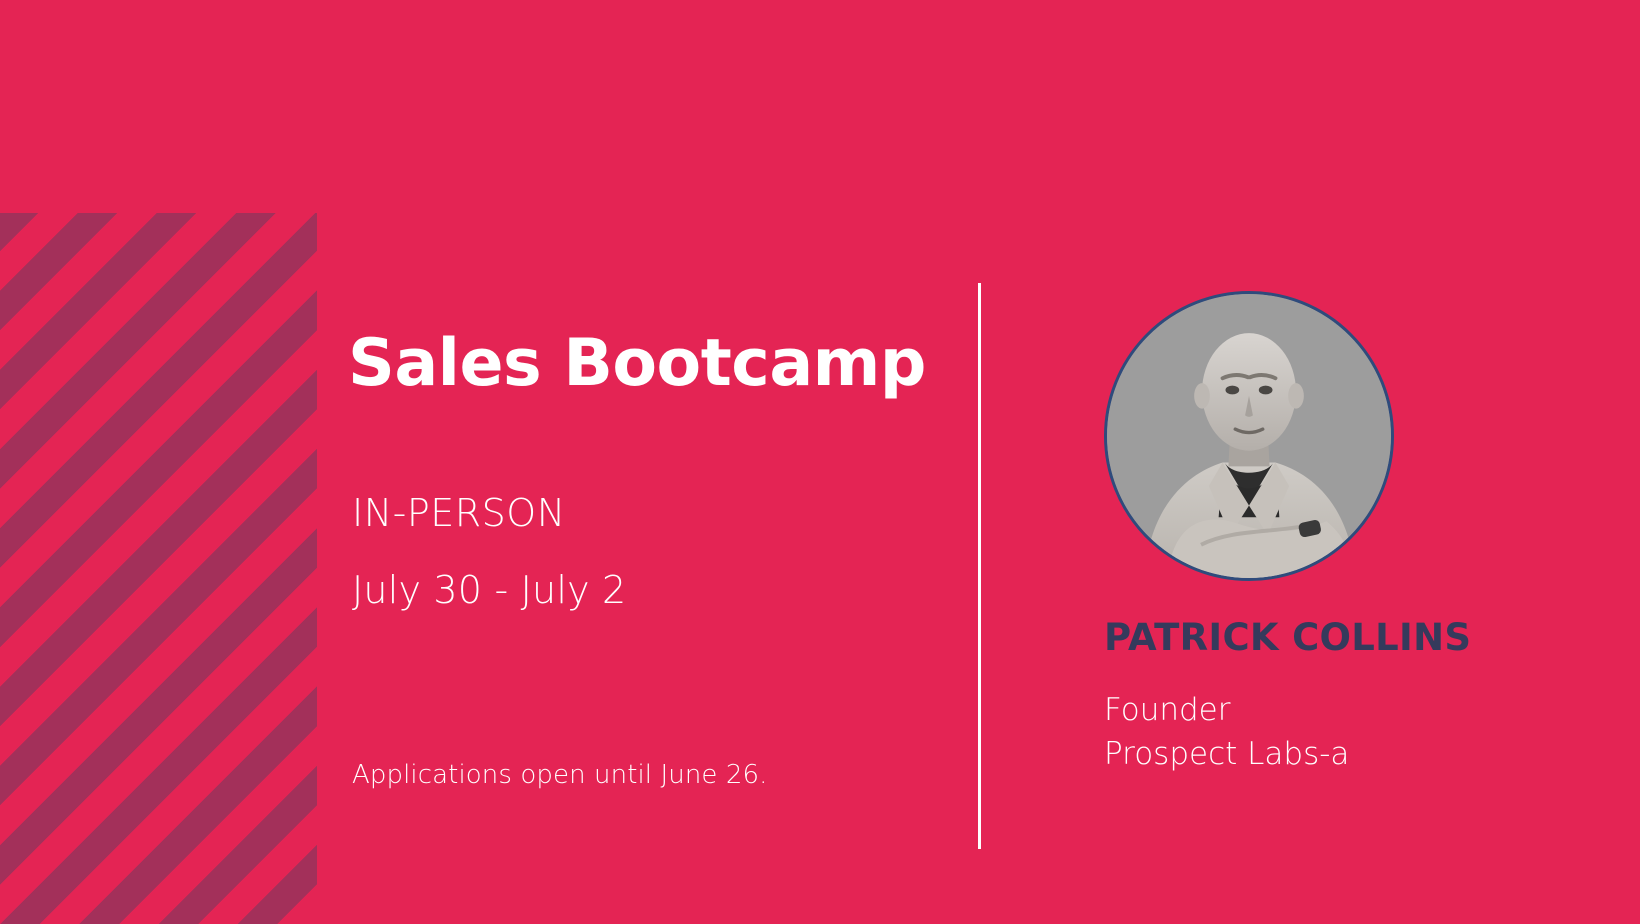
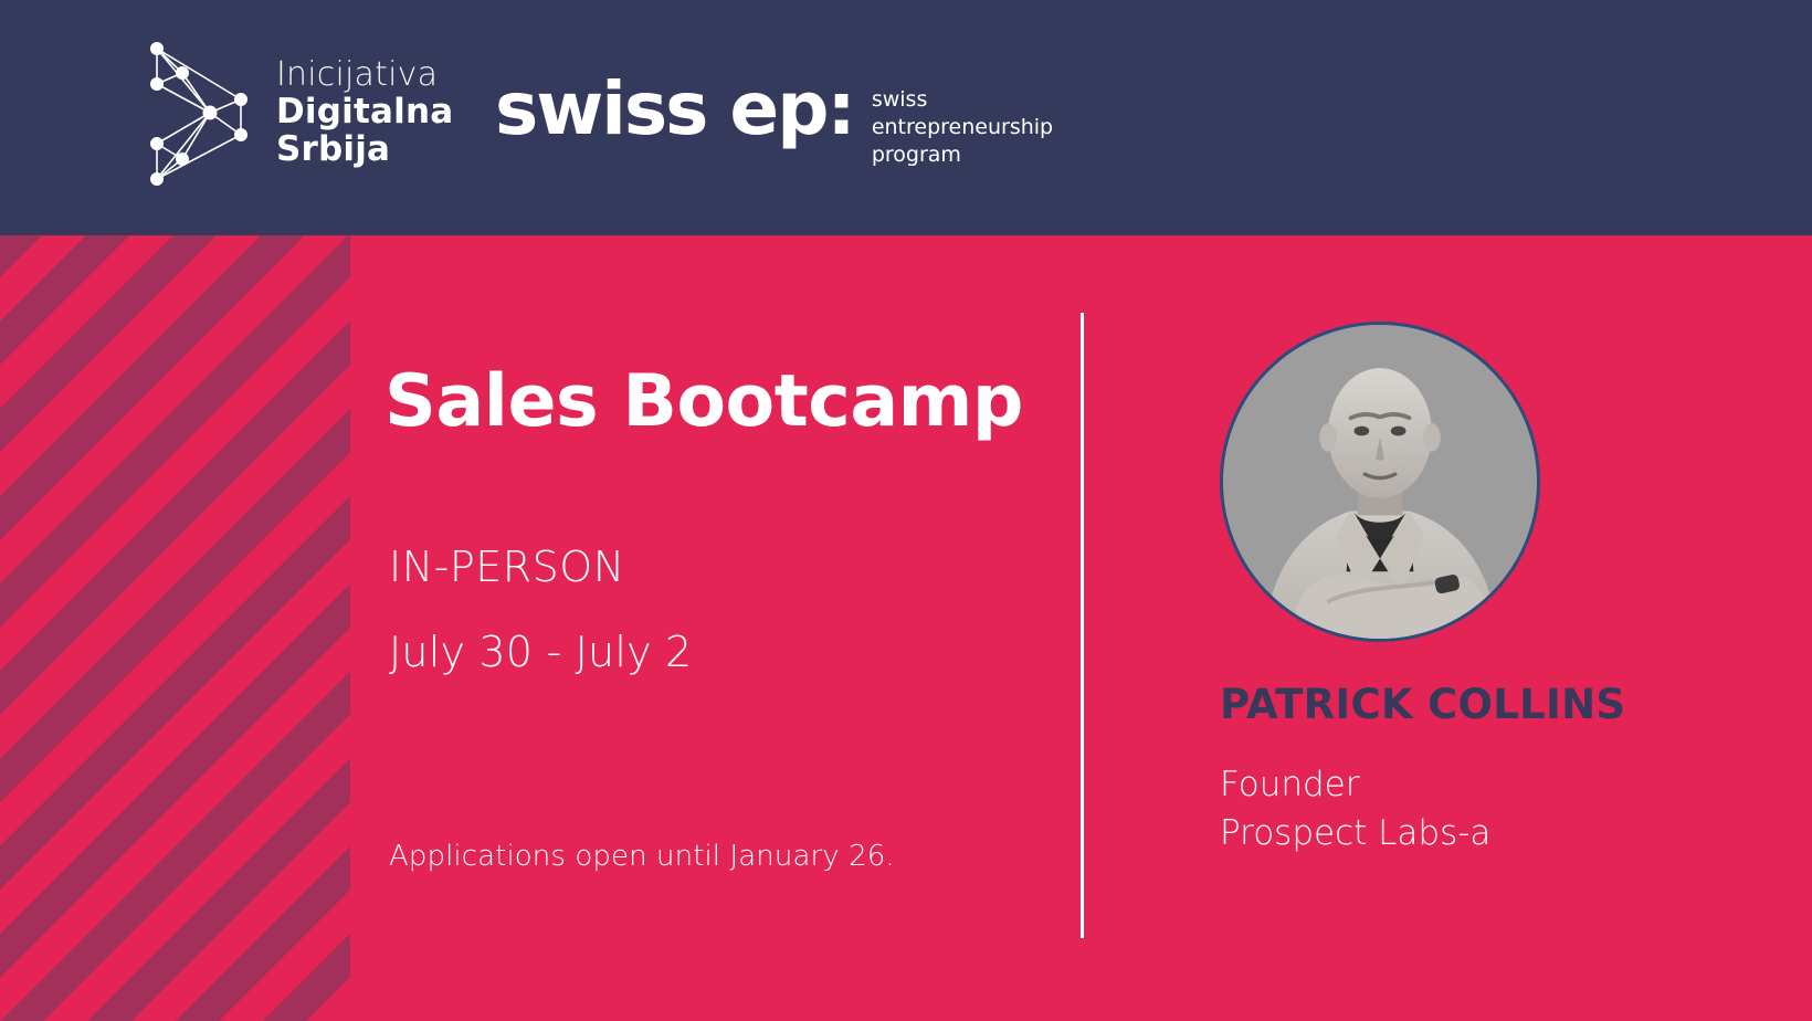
+ Inicijativa
+ Digitalna
+ Srbija
+ swiss ep:
+ swiss
+ entrepreneurship
+ program
  Sales Bootcamp
  IN-PERSON
  July 30 - July 2
- Applications open until June 26.
+ Applications open until January 26.
  PATRICK COLLINS
  Founder
  Prospect Labs-a
